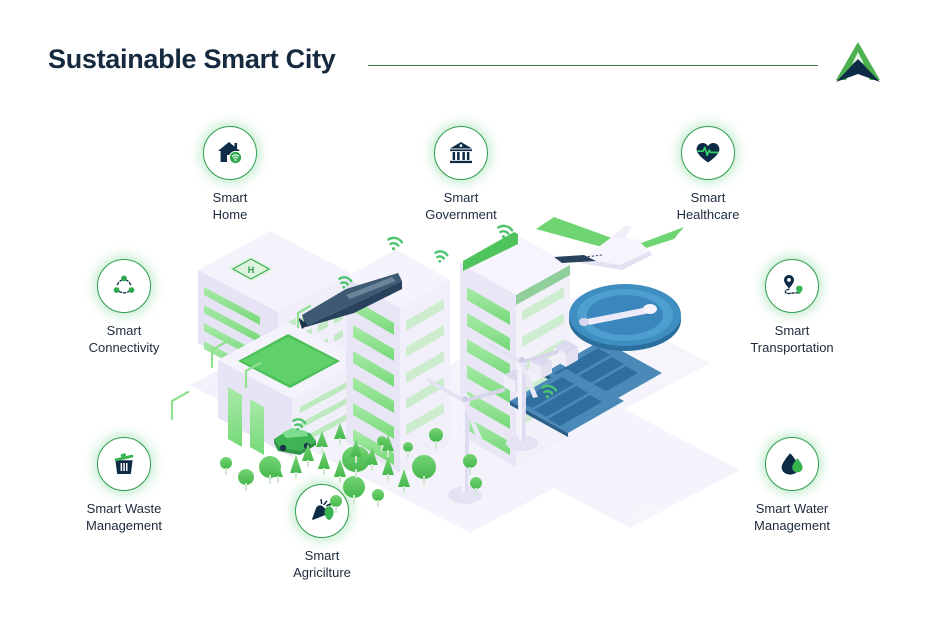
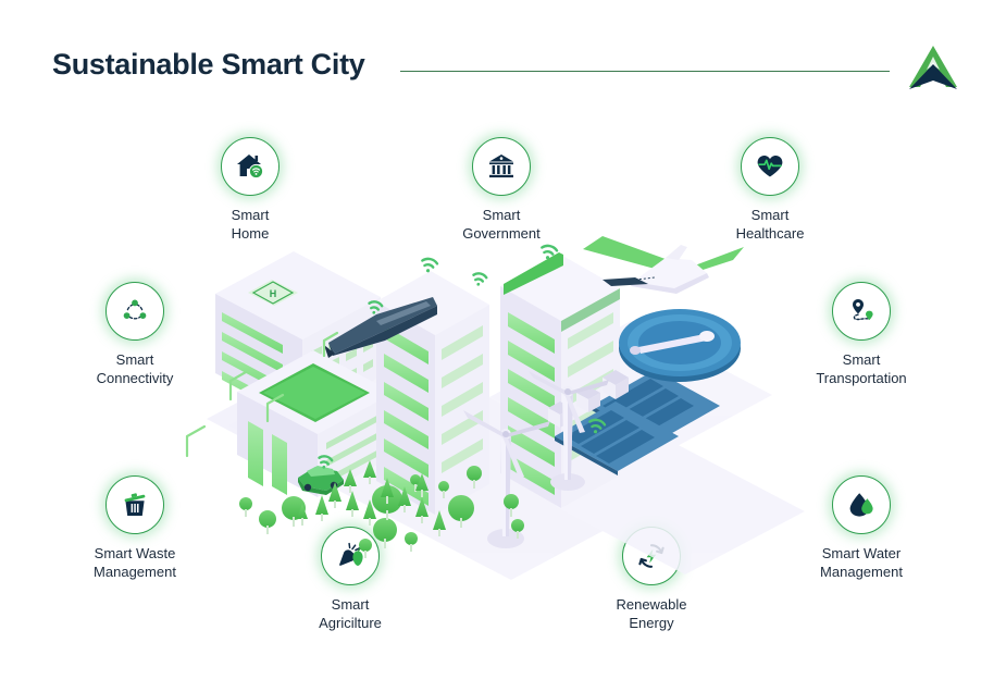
  Sustainable Smart City
  Smart
  Home
  Smart
  Government
  Smart
  Healthcare
  Smart
  Connectivity
  Smart
  Transportation
  Smart Waste
  Management
  Smart Water
  Management
  Smart
  Agricilture
+ Renewable
+ Energy
  H
